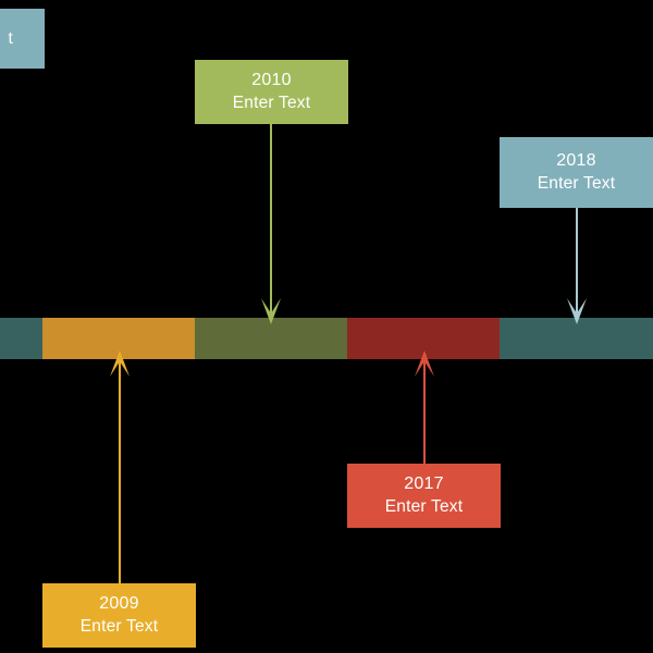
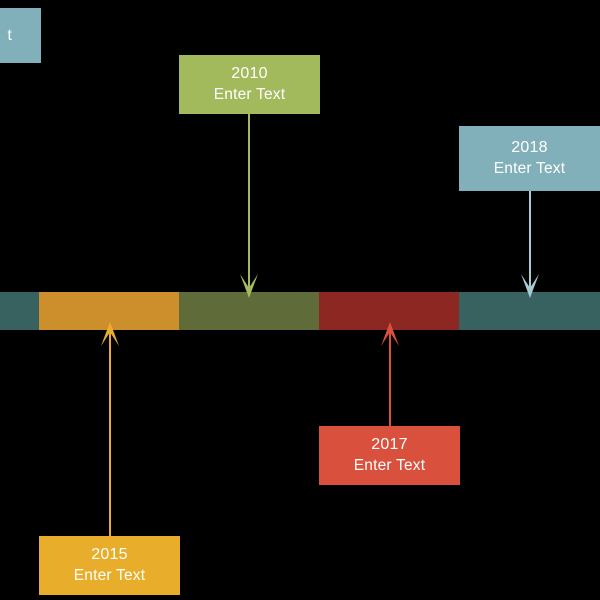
  t
  2010
  Enter Text
  2018
  Enter Text
  2017
  Enter Text
- 2009
+ 2015
  Enter Text
